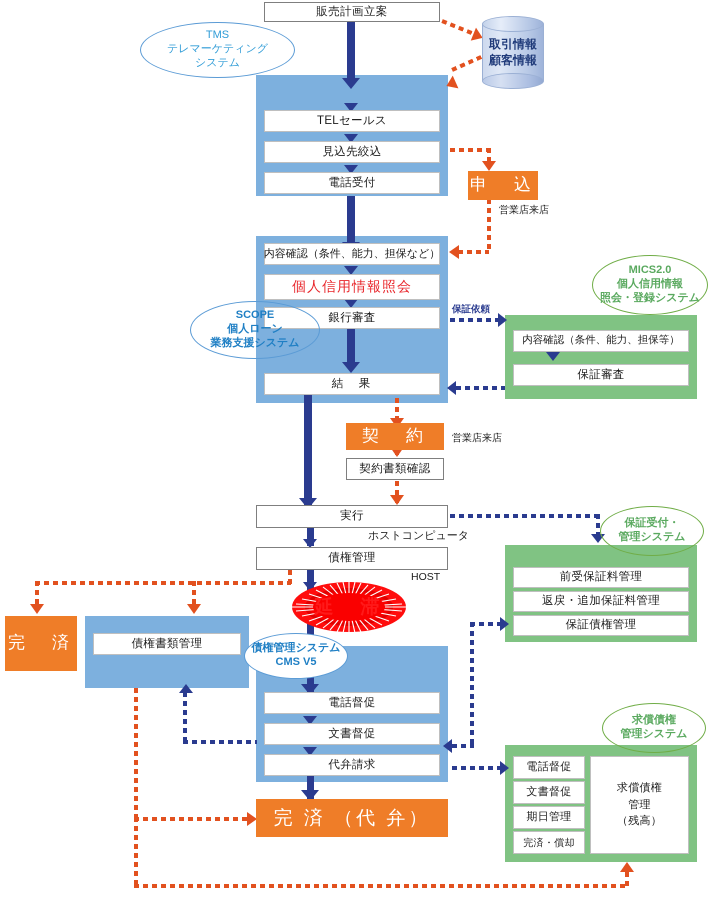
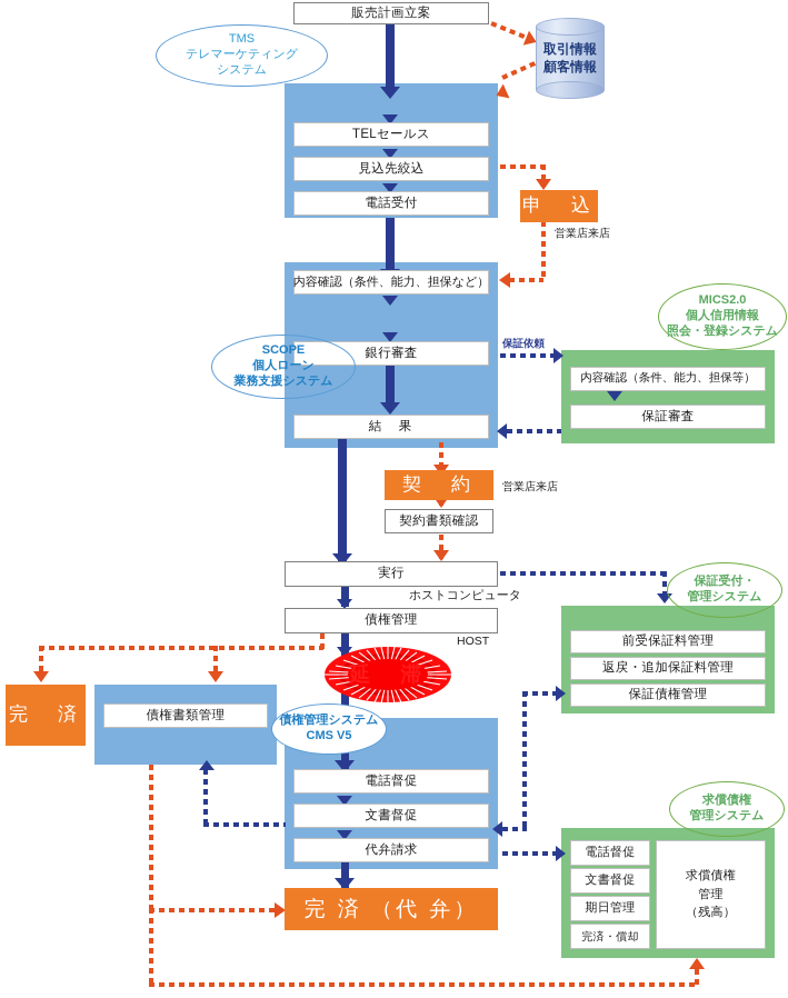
  保証依頼
  販売計画立案
  TELセールス
  見込先絞込
  電話受付
  内容確認（条件、能力、担保など）
- 個人信用情報照会
  銀行審査
  結 果
  内容確認（条件、能力、担保等）
  保証審査
  契約書類確認
  実行
  債権管理
  前受保証料管理
  返戻・追加保証料管理
  保証債権管理
  債権書類管理
  電話督促
  文書督促
  代弁請求
  電話督促
  文書督促
  期日管理
  完済・償却
  求償債権
  管理
  （残高）
  申 込
  契 約
  完 済
  完 済 （代 弁）
  取引情報
  顧客情報
  延 滞
  TMS
  テレマーケティング
  システム
  SCOPE
  個人ローン
  業務支援システム
  MICS2.0
  個人信用情報
  照会・登録システム
  保証受付・
  管理システム
  債権管理システム
  CMS V5
  求償債権
  管理システム
  営業店来店
  営業店来店
  ホストコンピュータ
  HOST
